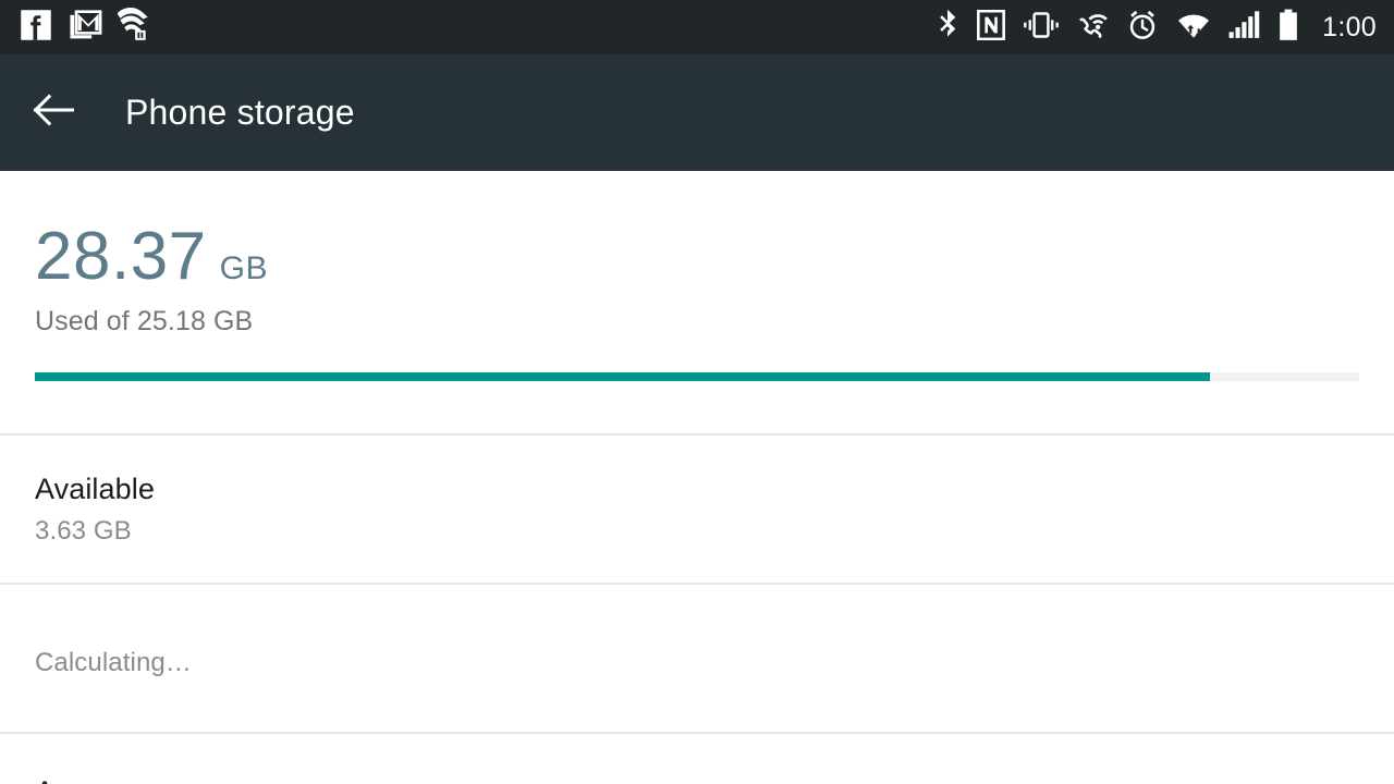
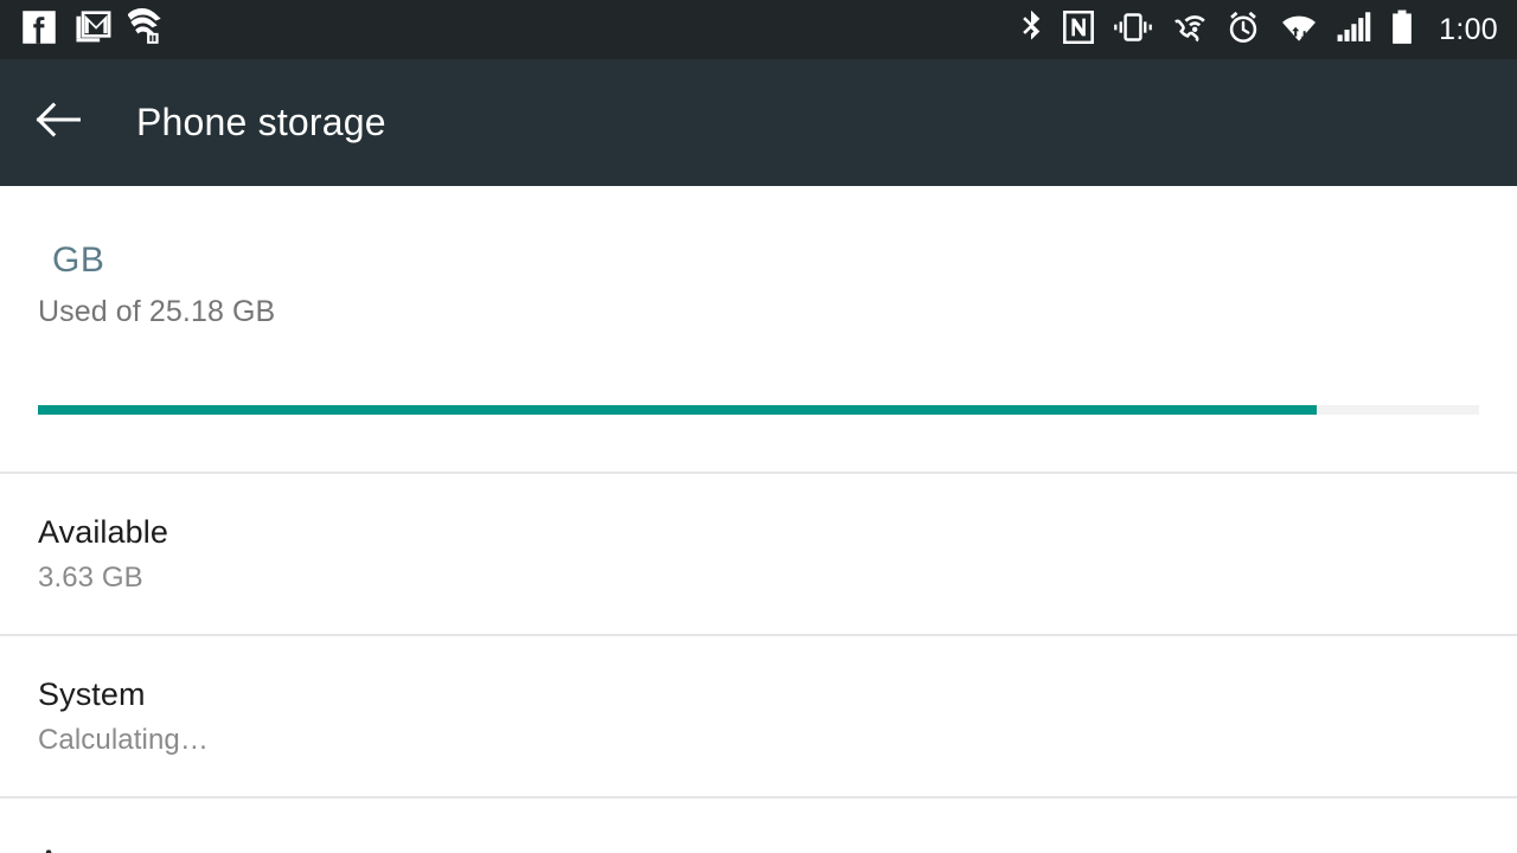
  1:00
  Phone storage
- 28.37
  GB
  Used of 25.18 GB
  Available
  3.63 GB
+ System
  Calculating…
